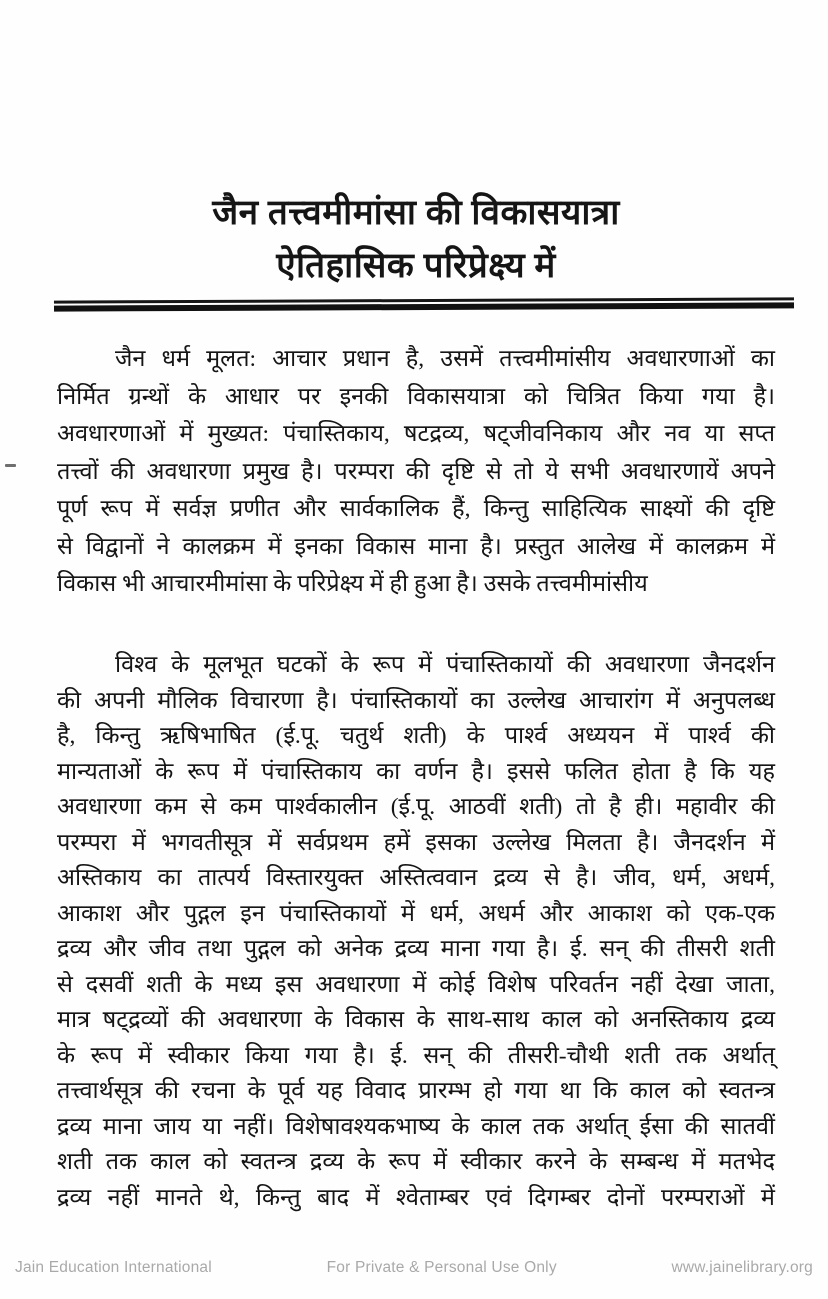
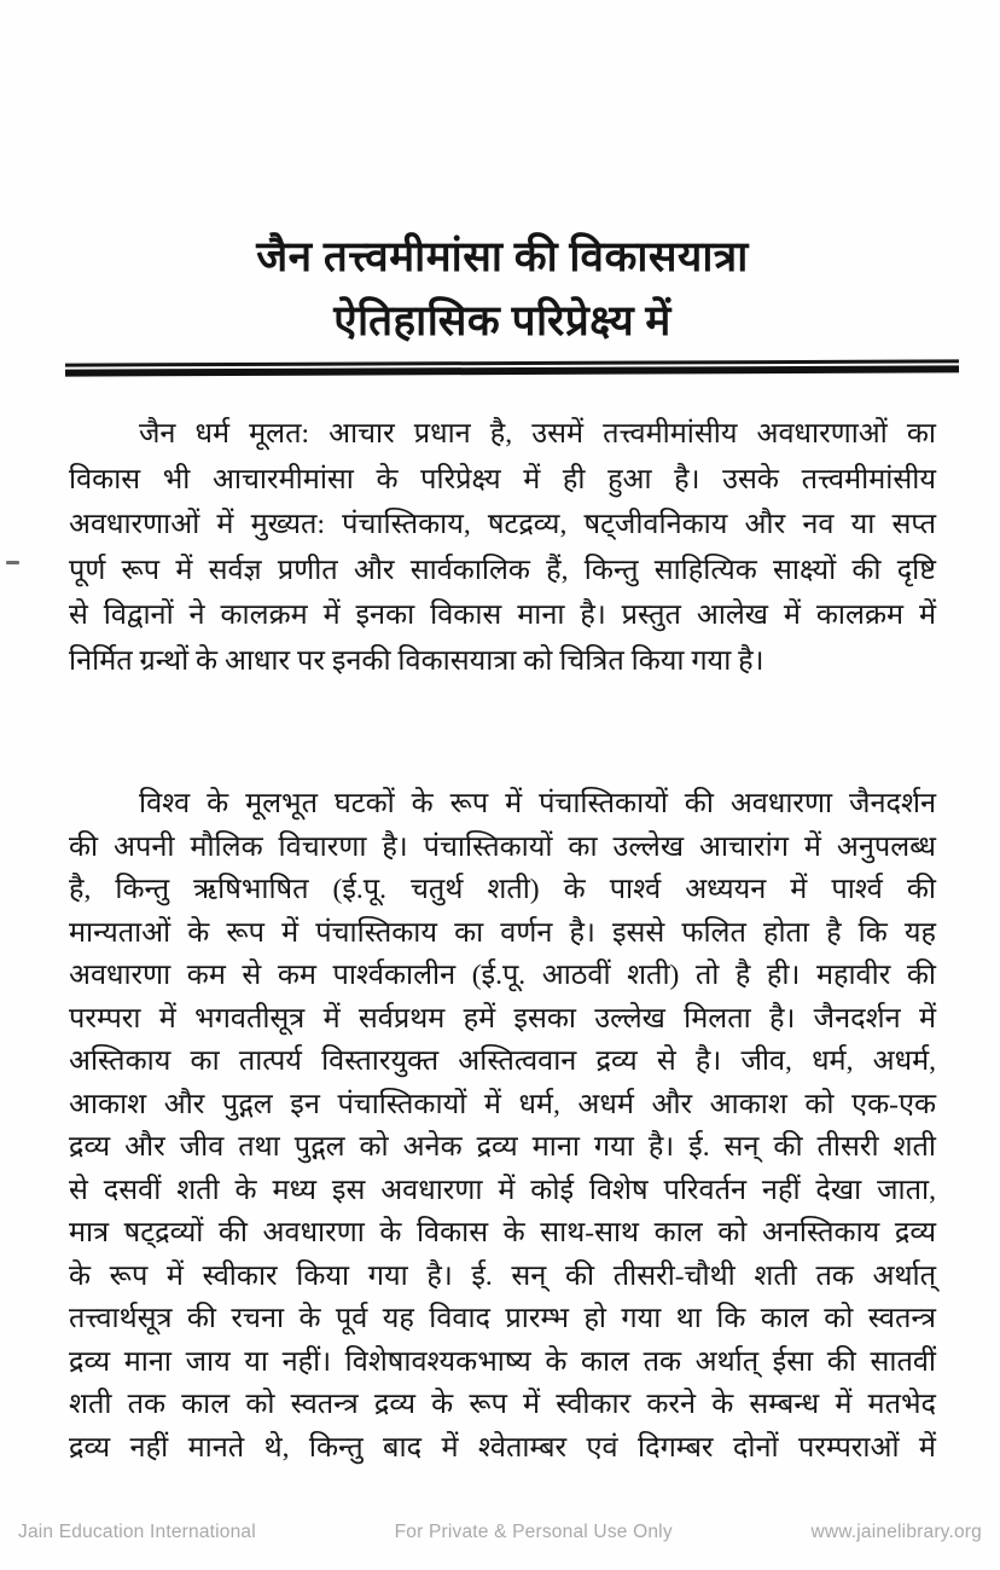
  जैन तत्त्वमीमांसा की विकासयात्रा
  ऐतिहासिक परिप्रेक्ष्य में
  जैन धर्म मूलत: आचार प्रधान है, उसमें तत्त्वमीमांसीय अवधारणाओं का
- निर्मित ग्रन्थों के आधार पर इनकी विकासयात्रा को चित्रित किया गया है।
+ विकास भी आचारमीमांसा के परिप्रेक्ष्य में ही हुआ है। उसके तत्त्वमीमांसीय
  अवधारणाओं में मुख्यत: पंचास्तिकाय, षटद्रव्य, षट्जीवनिकाय और नव या सप्त
- तत्त्वों की अवधारणा प्रमुख है। परम्परा की दृष्टि से तो ये सभी अवधारणायें अपने
  पूर्ण रूप में सर्वज्ञ प्रणीत और सार्वकालिक हैं, किन्तु साहित्यिक साक्ष्यों की दृष्टि
  से विद्वानों ने कालक्रम में इनका विकास माना है। प्रस्तुत आलेख में कालक्रम में
- विकास भी आचारमीमांसा के परिप्रेक्ष्य में ही हुआ है। उसके तत्त्वमीमांसीय
+ निर्मित ग्रन्थों के आधार पर इनकी विकासयात्रा को चित्रित किया गया है।
  विश्व के मूलभूत घटकों के रूप में पंचास्तिकायों की अवधारणा जैनदर्शन
  की अपनी मौलिक विचारणा है। पंचास्तिकायों का उल्लेख आचारांग में अनुपलब्ध
  है, किन्तु ऋषिभाषित (ई.पू. चतुर्थ शती) के पार्श्व अध्ययन में पार्श्व की
  मान्यताओं के रूप में पंचास्तिकाय का वर्णन है। इससे फलित होता है कि यह
  अवधारणा कम से कम पार्श्वकालीन (ई.पू. आठवीं शती) तो है ही। महावीर की
  परम्परा में भगवतीसूत्र में सर्वप्रथम हमें इसका उल्लेख मिलता है। जैनदर्शन में
  अस्तिकाय का तात्पर्य विस्तारयुक्त अस्तित्ववान द्रव्य से है। जीव, धर्म, अधर्म,
  आकाश और पुद्गल इन पंचास्तिकायों में धर्म, अधर्म और आकाश को एक-एक
  द्रव्य और जीव तथा पुद्गल को अनेक द्रव्य माना गया है। ई. सन् की तीसरी शती
  से दसवीं शती के मध्य इस अवधारणा में कोई विशेष परिवर्तन नहीं देखा जाता,
  मात्र षट्द्रव्यों की अवधारणा के विकास के साथ-साथ काल को अनस्तिकाय द्रव्य
  के रूप में स्वीकार किया गया है। ई. सन् की तीसरी-चौथी शती तक अर्थात्
  तत्त्वार्थसूत्र की रचना के पूर्व यह विवाद प्रारम्भ हो गया था कि काल को स्वतन्त्र
  द्रव्य माना जाय या नहीं। विशेषावश्यकभाष्य के काल तक अर्थात् ईसा की सातवीं
  शती तक काल को स्वतन्त्र द्रव्य के रूप में स्वीकार करने के सम्बन्ध में मतभेद
  द्रव्य नहीं मानते थे, किन्तु बाद में श्वेताम्बर एवं दिगम्बर दोनों परम्पराओं में
  Jain Education International
  For Private & Personal Use Only
  www.jainelibrary.org
